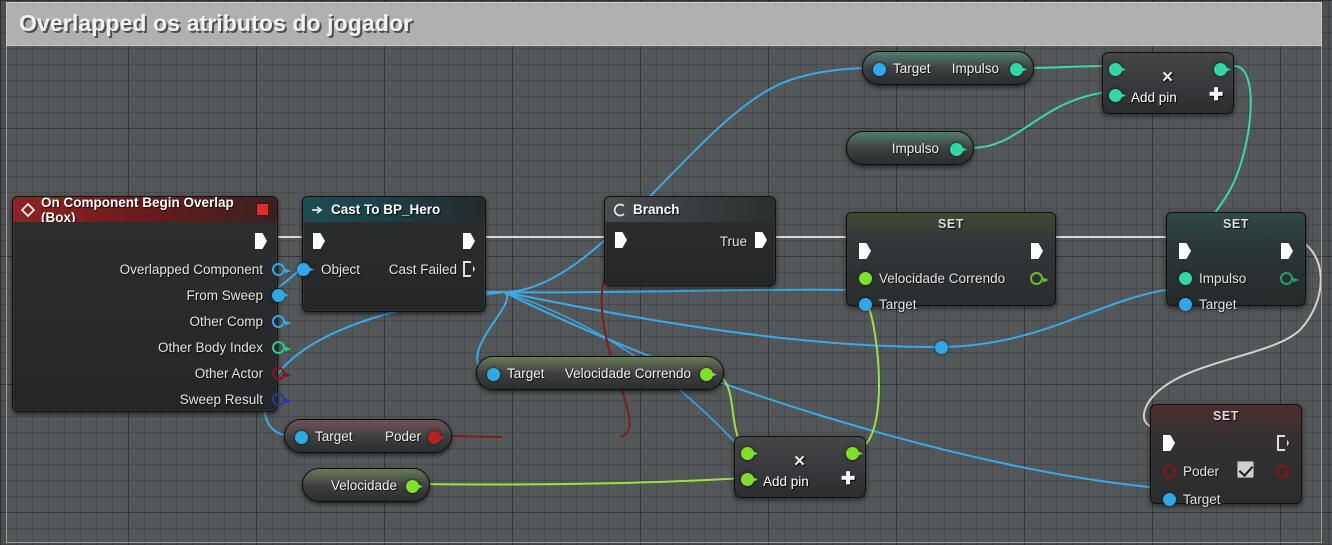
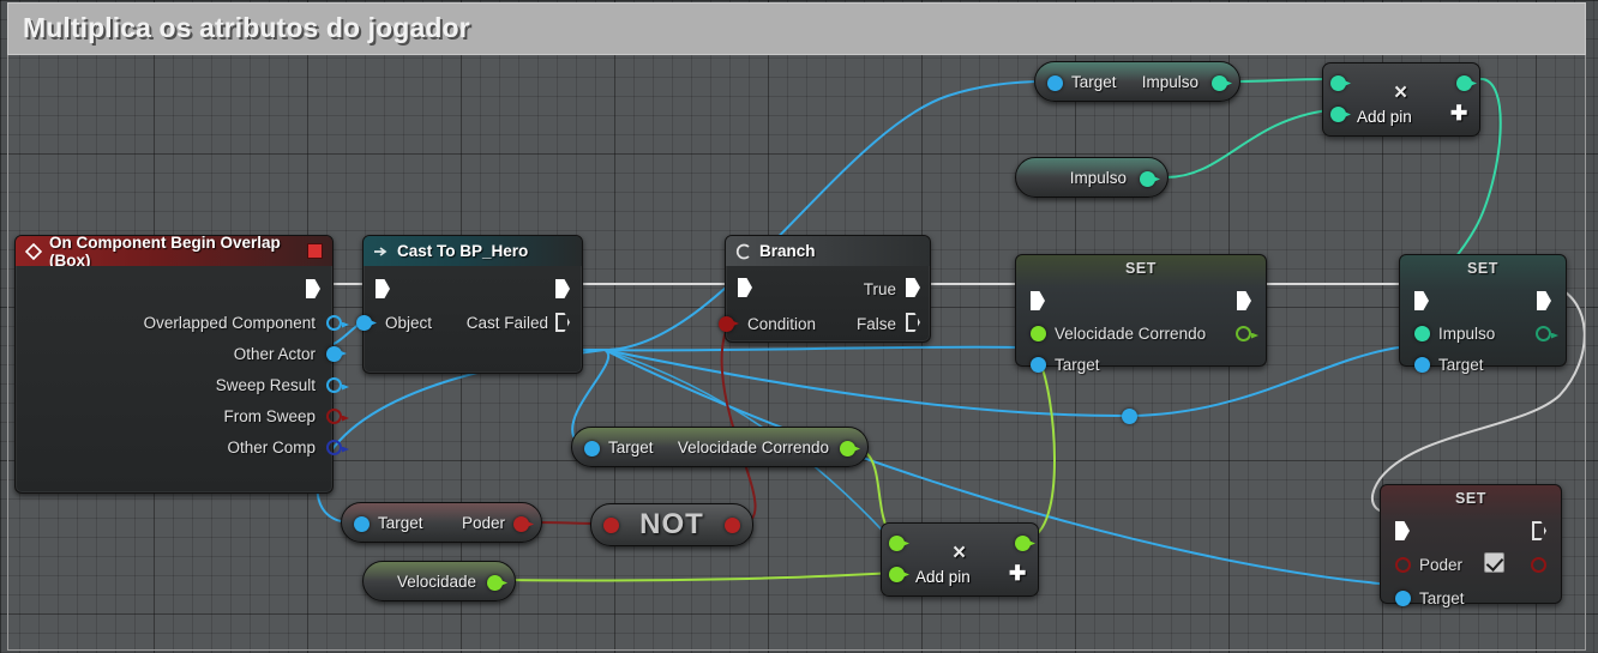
- Overlapped os atributos do jogador
+ Multiplica os atributos do jogador
  On Component Begin Overlap (Box)
  Overlapped Component
- From Sweep
+ Other Actor
- Other Comp
+ Sweep Result
- Other Body Index
- Other Actor
+ From Sweep
- Sweep Result
+ Other Comp
  Cast To BP_Hero
  Object
  Cast Failed
  Branch
  True
+ Condition
+ False
  SET
  Velocidade Correndo
  Target
  SET
  Impulso
  Target
  SET
  Poder
  Target
  Target
  Impulso
  Impulso
  Target
  Velocidade Correndo
  Target
  Poder
  Velocidade
+ NOT
  ×
  Add pin
  ✚
  ×
  Add pin
  ✚
